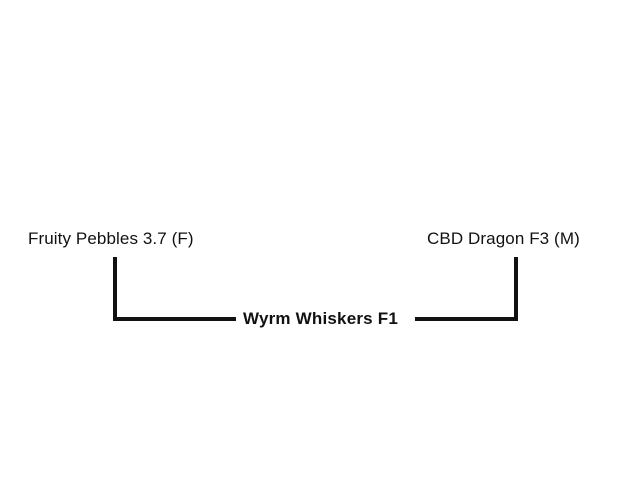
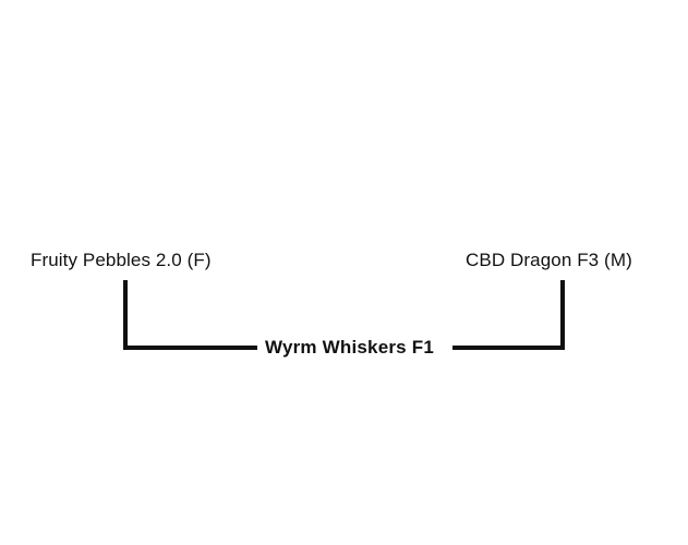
- Fruity Pebbles 3.7 (F)
+ Fruity Pebbles 2.0 (F)
  CBD Dragon F3 (M)
  Wyrm Whiskers F1
